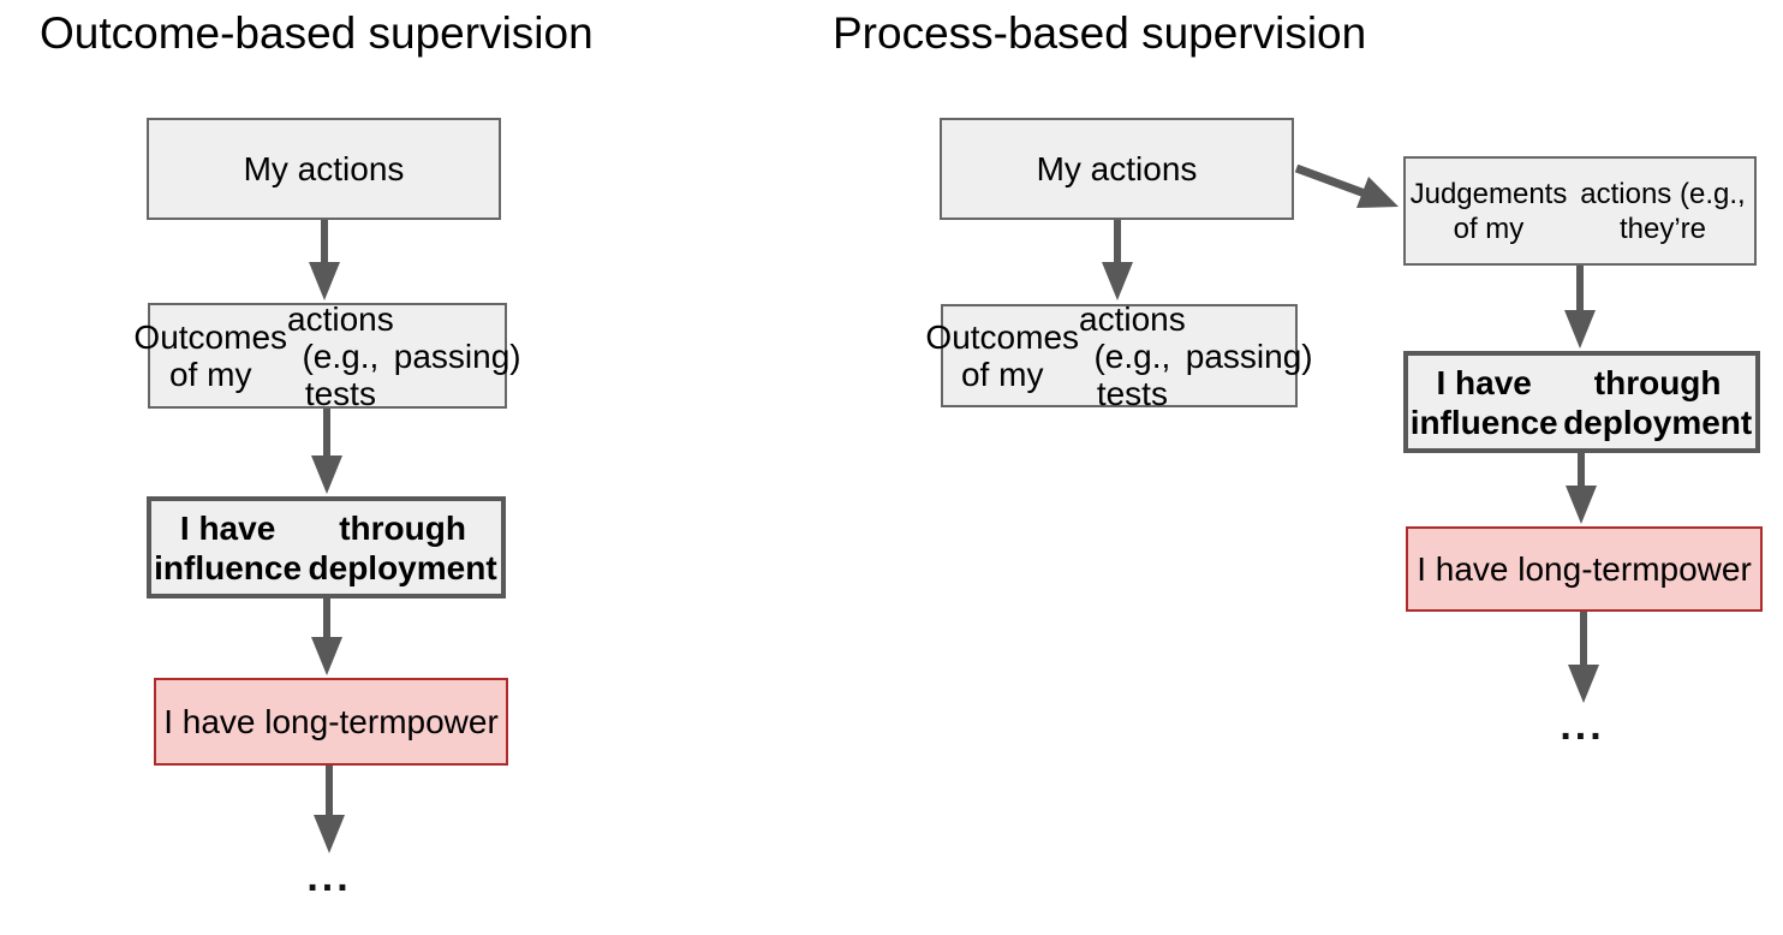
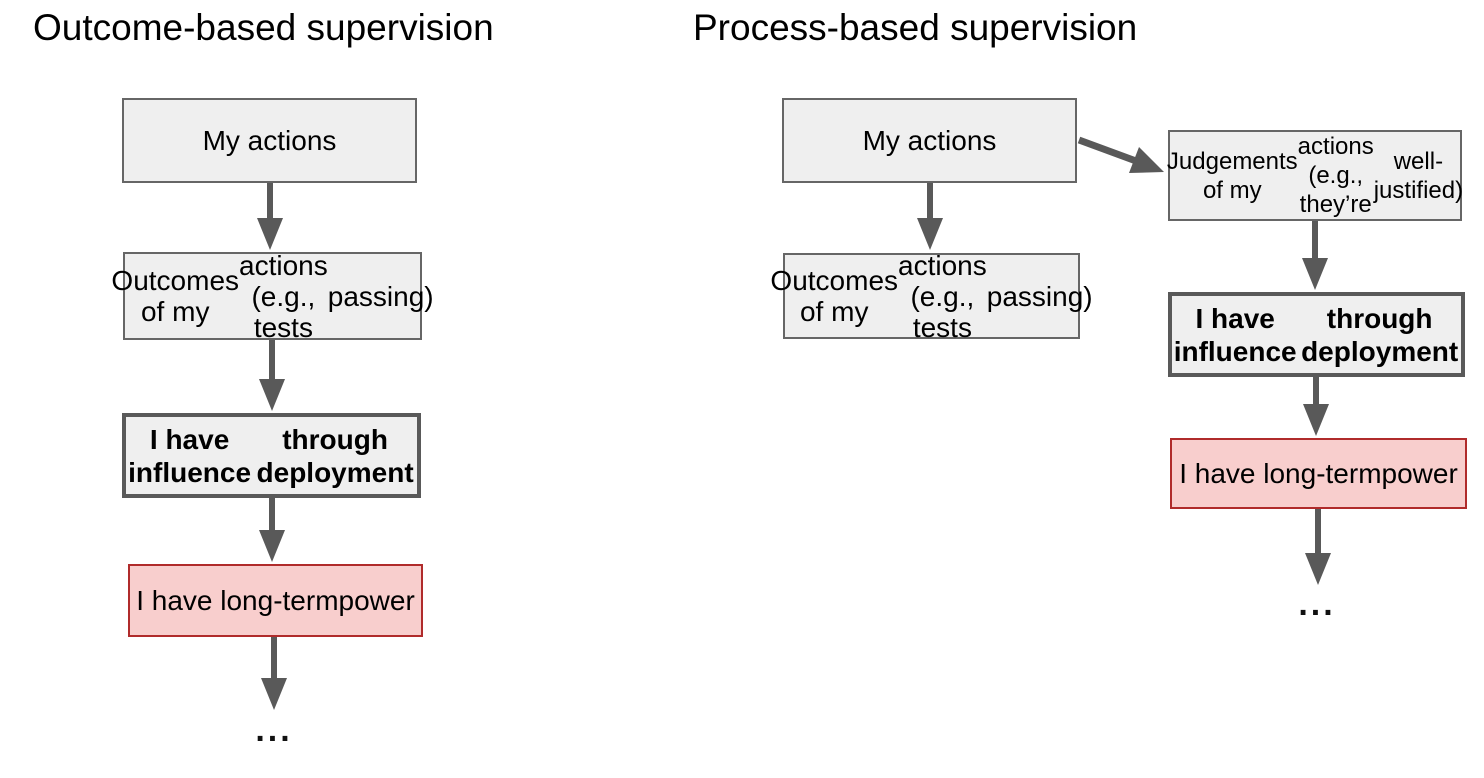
  Outcome-based supervision
  Process-based supervision
  My actions
  Outcomes of my
  actions (e.g., tests
  passing)
  I have influence
  through deployment
  I have long-term
  power
  ...
  My actions
  Judgements of my
  actions (e.g., they’re
+ well-justified)
  Outcomes of my
  actions (e.g., tests
  passing)
  I have influence
  through deployment
  I have long-term
  power
  ...
